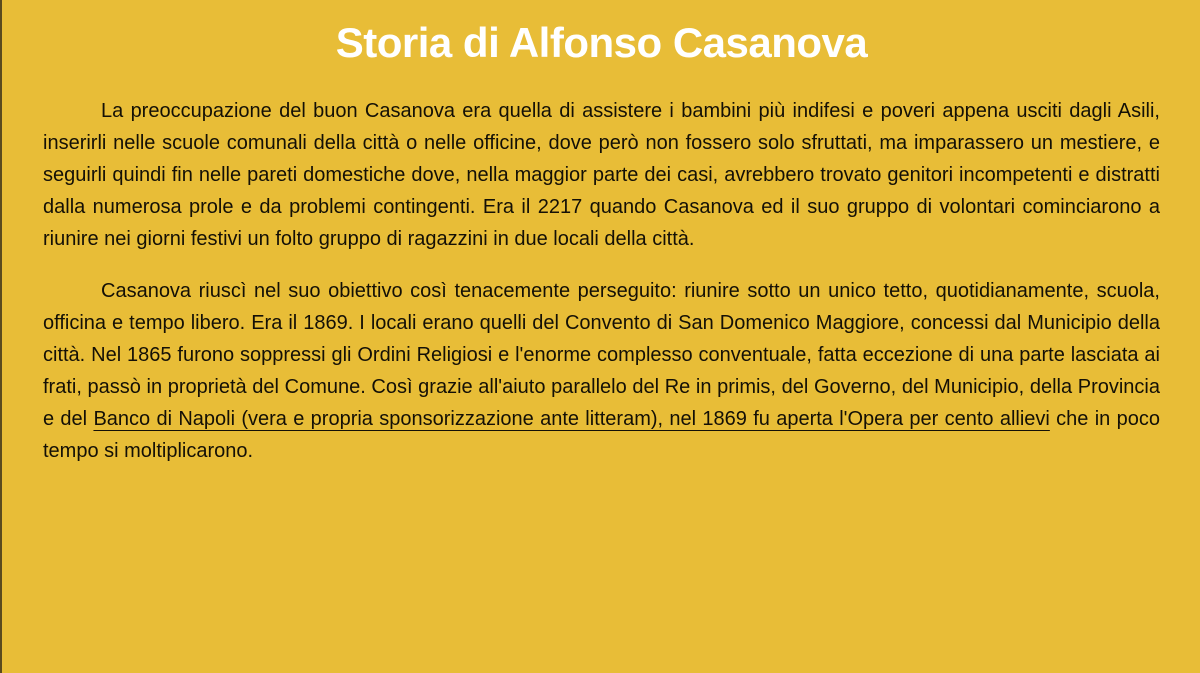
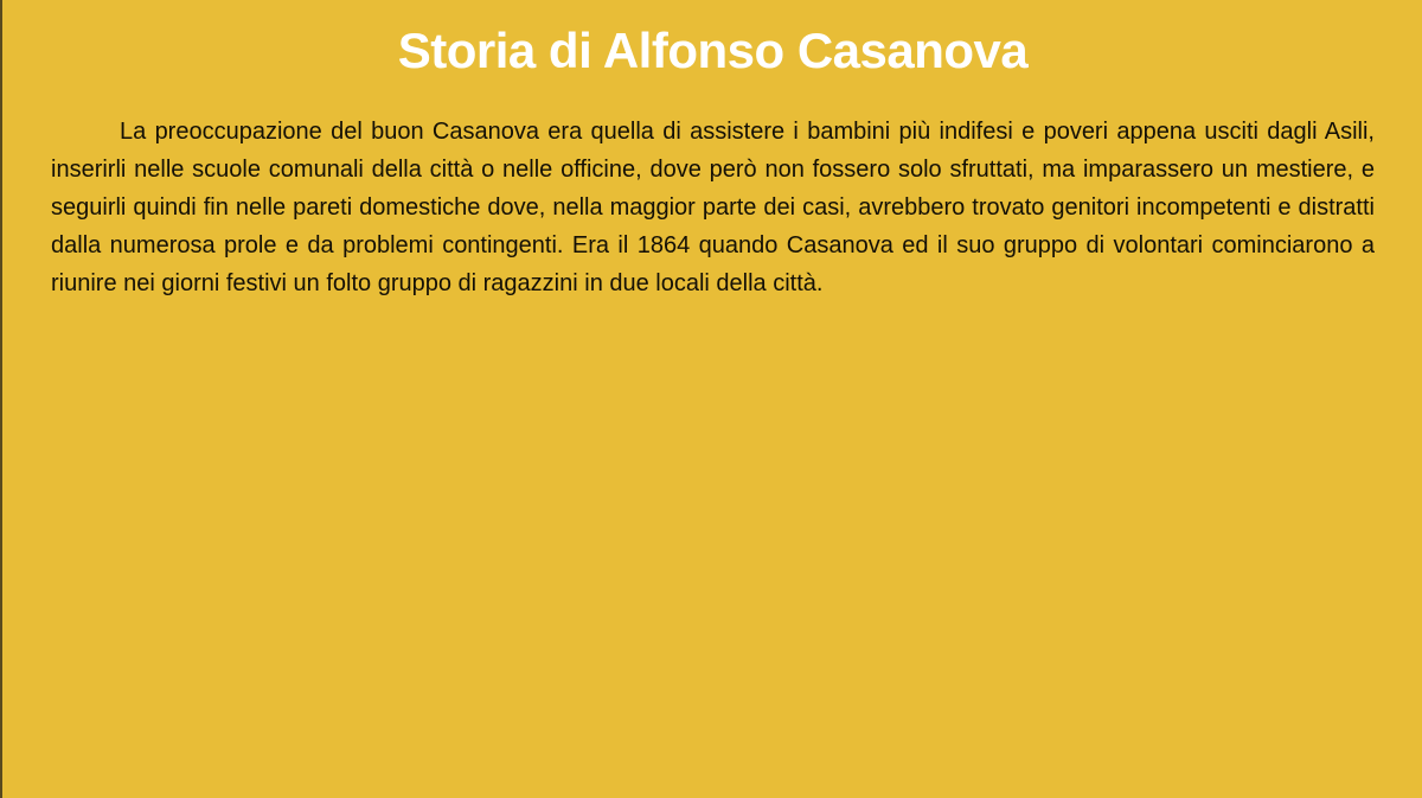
  Storia di Alfonso Casanova
- La preoccupazione del buon Casanova era quella di assistere i bambini più indifesi e poveri appena usciti dagli Asili, inserirli nelle scuole comunali della città o nelle officine, dove però non fossero solo sfruttati, ma imparassero un mestiere, e seguirli quindi fin nelle pareti domestiche dove, nella maggior parte dei casi, avrebbero trovato genitori incompetenti e distratti dalla numerosa prole e da problemi contingenti. Era il 2217 quando Casanova ed il suo gruppo di volontari cominciarono a riunire nei giorni festivi un folto gruppo di ragazzini in due locali della città.
+ La preoccupazione del buon Casanova era quella di assistere i bambini più indifesi e poveri appena usciti dagli Asili, inserirli nelle scuole comunali della città o nelle officine, dove però non fossero solo sfruttati, ma imparassero un mestiere, e seguirli quindi fin nelle pareti domestiche dove, nella maggior parte dei casi, avrebbero trovato genitori incompetenti e distratti dalla numerosa prole e da problemi contingenti. Era il 1864 quando Casanova ed il suo gruppo di volontari cominciarono a riunire nei giorni festivi un folto gruppo di ragazzini in due locali della città.
- Casanova riuscì nel suo obiettivo così tenacemente perseguito: riunire sotto un unico tetto, quotidianamente, scuola, officina e tempo libero. Era il 1869. I locali erano quelli del Convento di San Domenico Maggiore, concessi dal Municipio della città. Nel 1865 furono soppressi gli Ordini Religiosi e l'enorme complesso conventuale, fatta eccezione di una parte lasciata ai frati, passò in proprietà del Comune. Così grazie all'aiuto parallelo del Re in primis, del Governo, del Municipio, della Provincia e del Banco di Napoli (vera e propria sponsorizzazione ante litteram), nel 1869 fu aperta l'Opera per cento allievi che in poco tempo si moltiplicarono.
